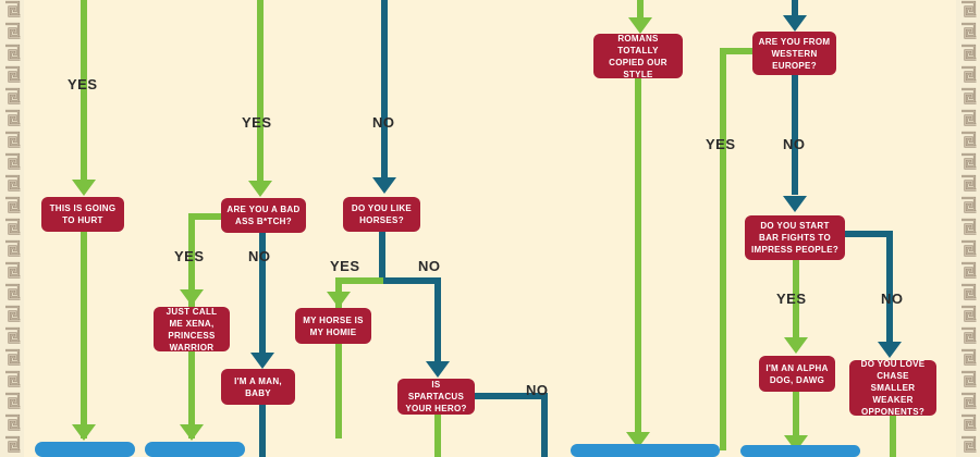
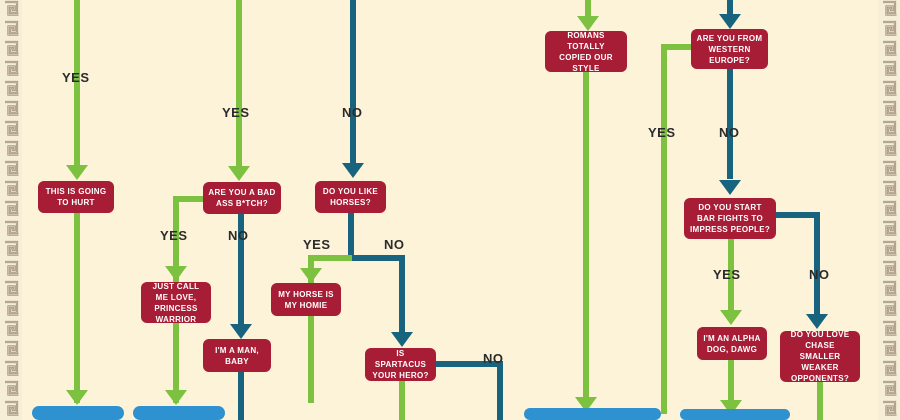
  YES
  YES
  NO
  YES
  NO
  YES
  NO
  NO
  YES
  NO
  YES
  NO
  THIS IS GOING TO HURT
  ARE YOU A BAD ASS B*TCH?
- JUST CALL ME XENA, PRINCESS WARRIOR
+ JUST CALL ME LOVE, PRINCESS WARRIOR
  I'M A MAN, BABY
  DO YOU LIKE HORSES?
  MY HORSE IS MY HOMIE
  IS SPARTACUS YOUR HERO?
  ROMANS TOTALLY COPIED OUR STYLE
  ARE YOU FROM WESTERN EUROPE?
  DO YOU START BAR FIGHTS TO IMPRESS PEOPLE?
  I'M AN ALPHA DOG, DAWG
  DO YOU LOVE CHASE SMALLER WEAKER OPPONENTS?
